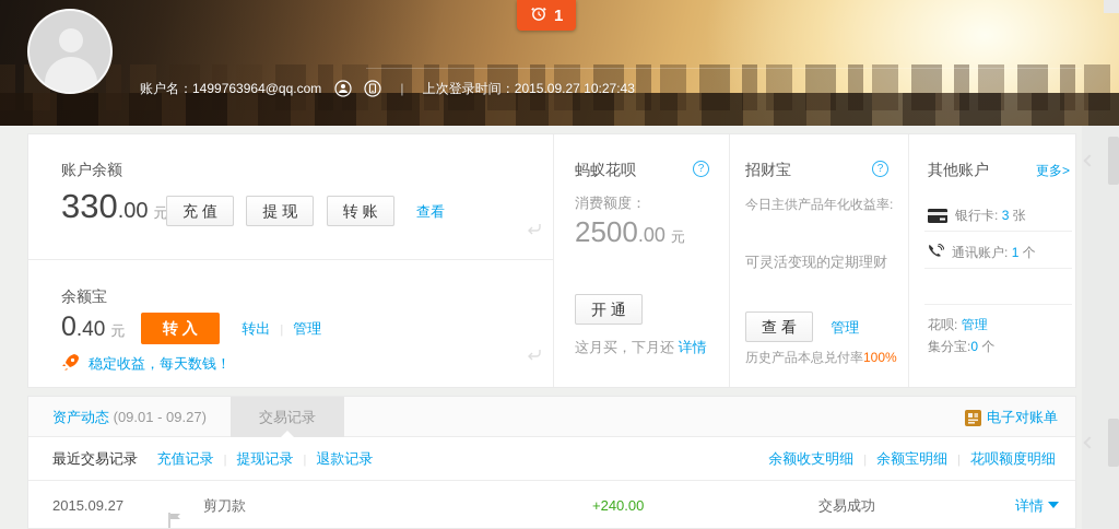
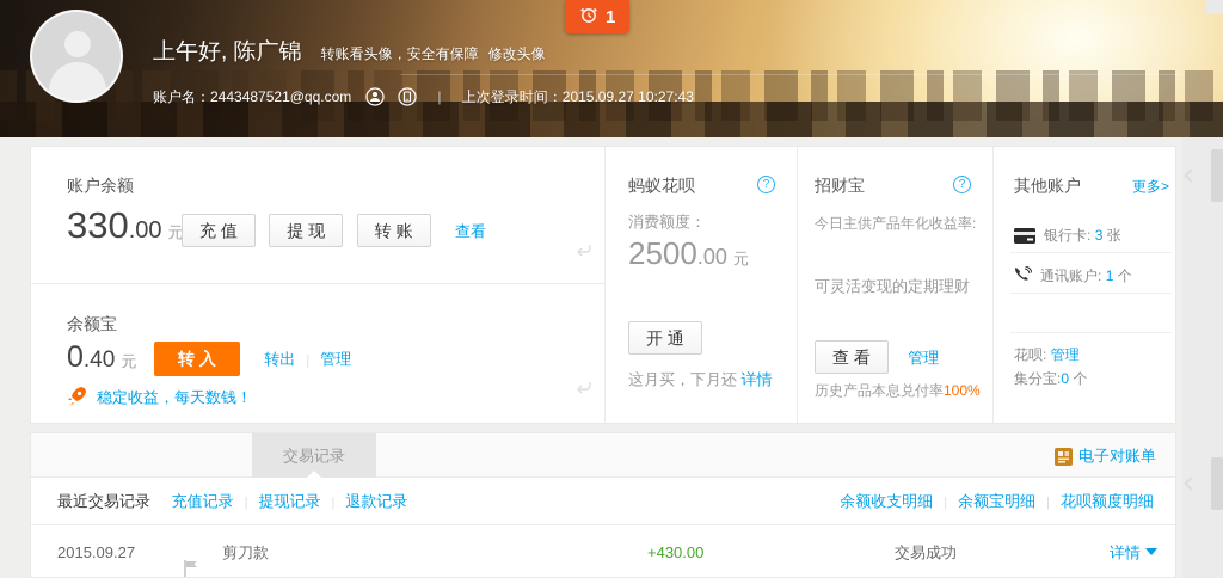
+ 上午好, 陈广锦 转账看头像，安全有保障 修改头像
- 账户名：1499763964@qq.com | 上次登录时间：2015.09.27 10:27:43
+ 账户名：2443487521@qq.com | 上次登录时间：2015.09.27 10:27:43
  1
  账户余额
  330.00 元
  充 值 提 现 转 账 查看
  余额宝
  0.40 元
  转 入 转出 管理
  稳定收益，每天数钱！
  蚂蚁花呗
  消费额度：
  2500.00 元
  开 通
  这月买，下月还 详情
  招财宝
  今日主供产品年化收益率:
  可灵活变现的定期理财
  查 看 管理
  历史产品本息兑付率100%
  其他账户
  更多>
  银行卡: 3 张
  通讯账户: 1 个
  花呗: 管理
  集分宝:0 个
- 资产动态 (09.01 - 09.27)
  交易记录
  电子对账单
  最近交易记录 充值记录 提现记录 退款记录
  余额收支明细 余额宝明细 花呗额度明细
  2015.09.27
  剪刀款
- +240.00
+ +430.00
  交易成功
  详情
